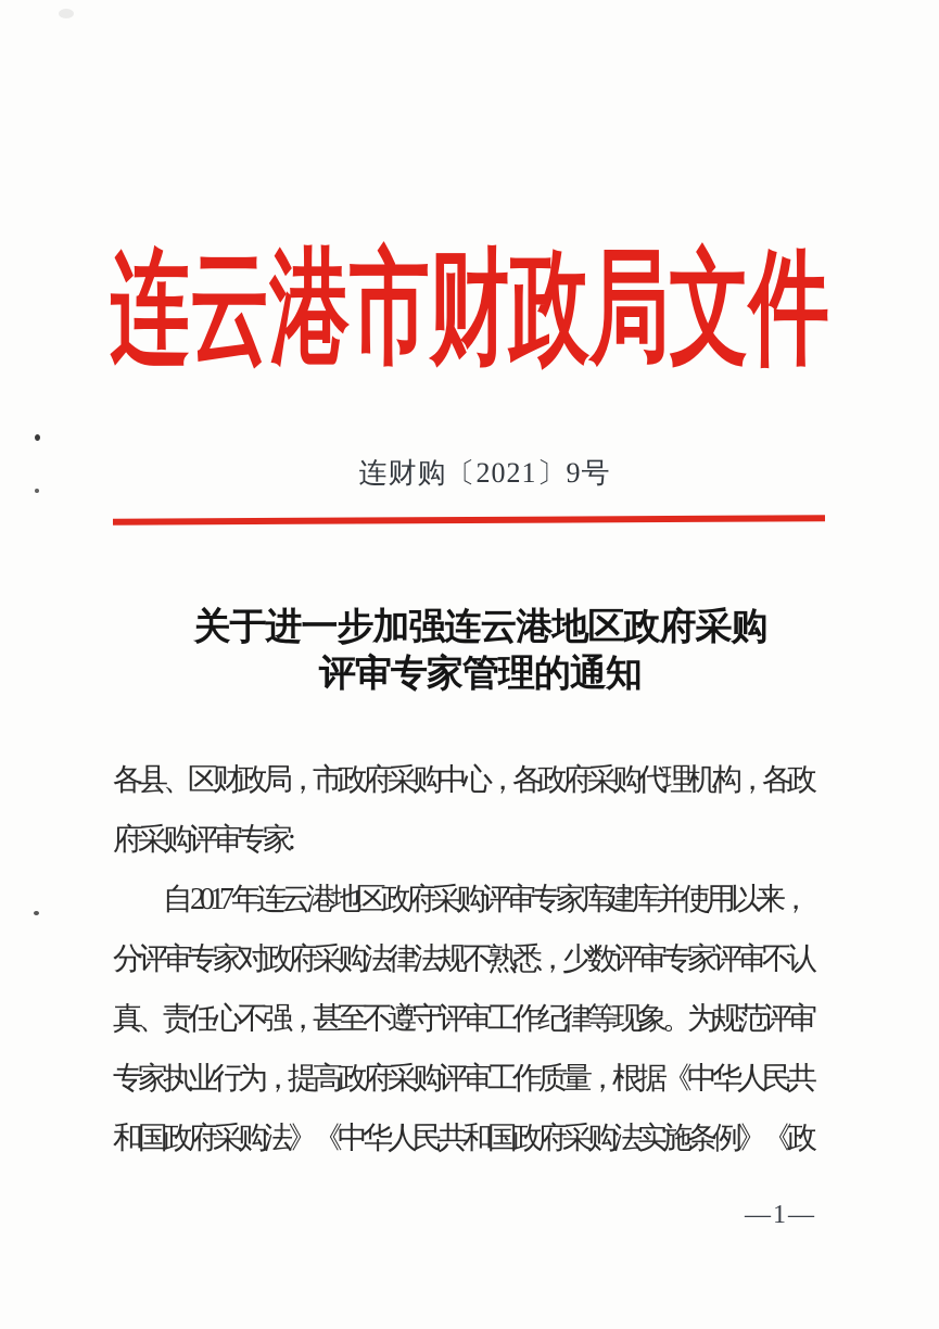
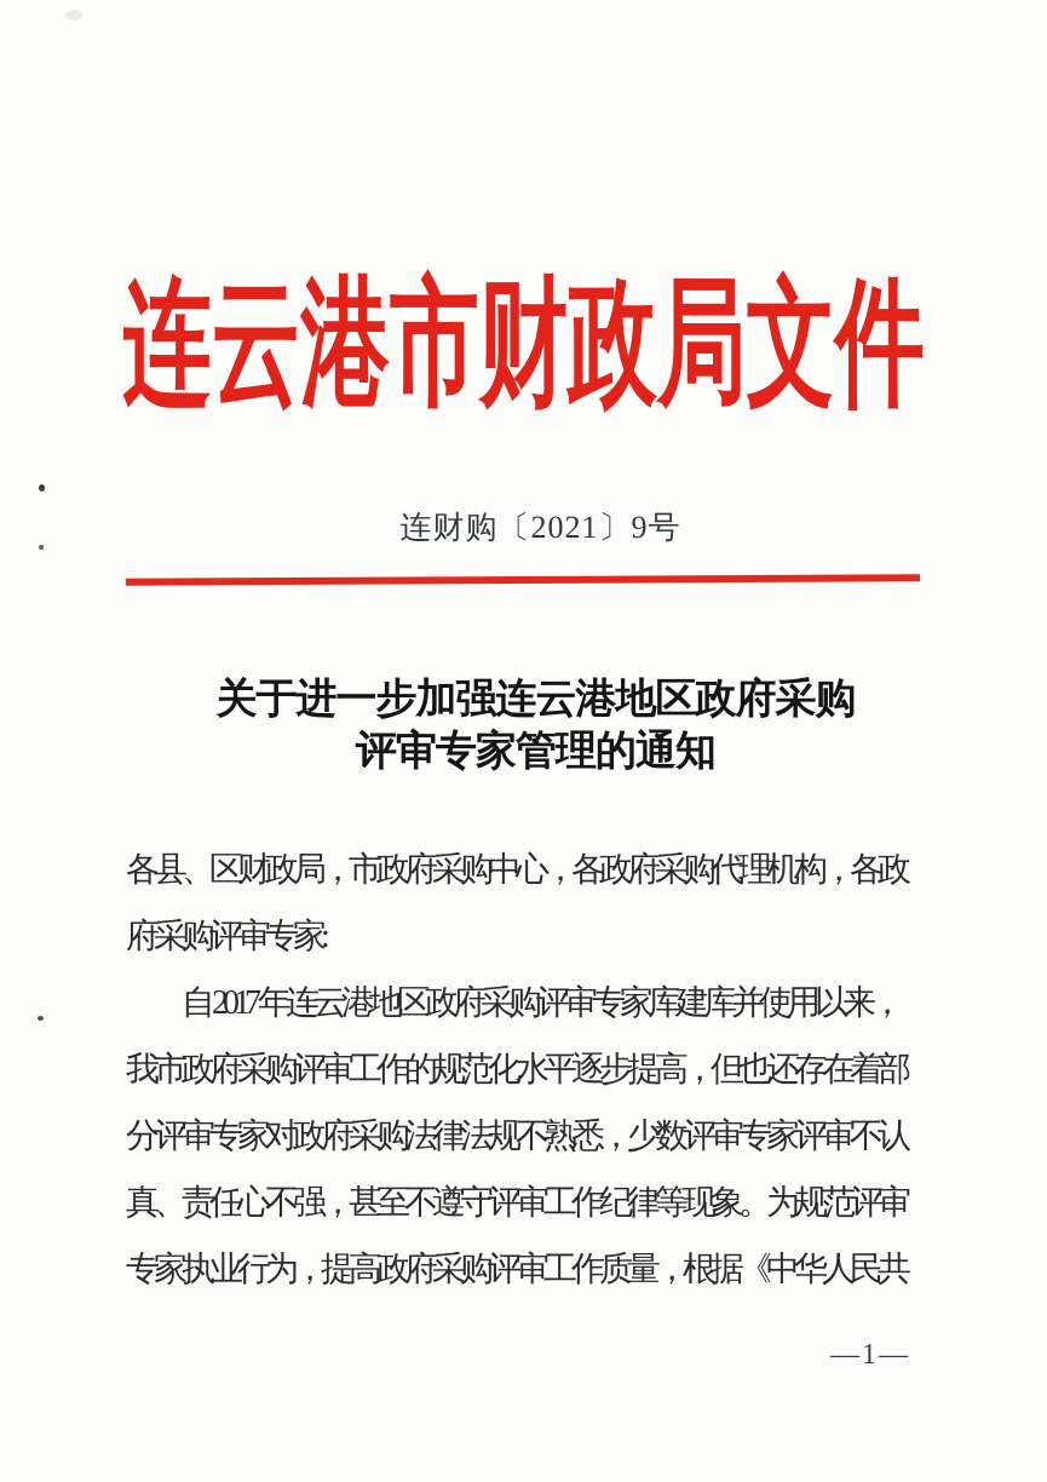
  连云港市财政局文件
  连财购〔2021〕9号
  关于进一步加强连云港地区政府采购
  评审专家管理的通知
  各县、区财政局，市政府采购中心，各政府采购代理机构，各政
  府采购评审专家:
  自 2017 年连云港地区政府采购评审专家库建库并使用以来，
+ 我市政府采购评审工作的规范化水平逐步提高，但也还存在着部
  分评审专家对政府采购法律法规不熟悉，少数评审专家评审不认
  真、责任心不强，甚至不遵守评审工作纪律等现象。为规范评审
  专家执业行为，提高政府采购评审工作质量，根据《中华人民共
- 和国政府采购法》《中华人民共和国政府采购法实施条例》《政
  —1—
